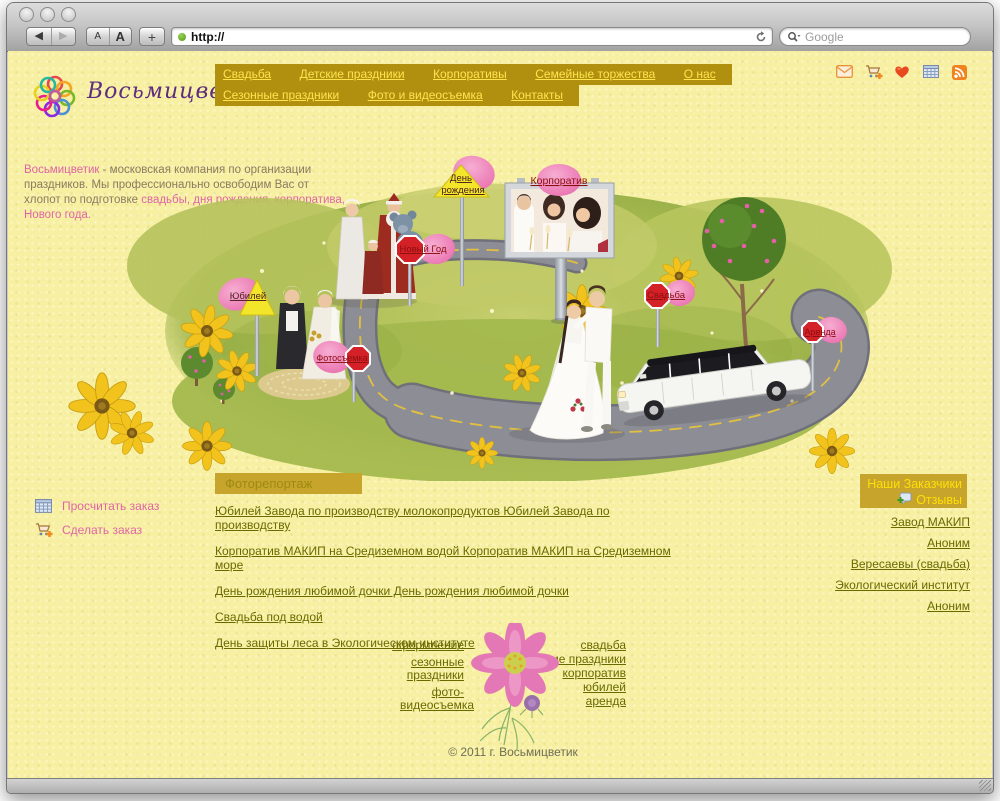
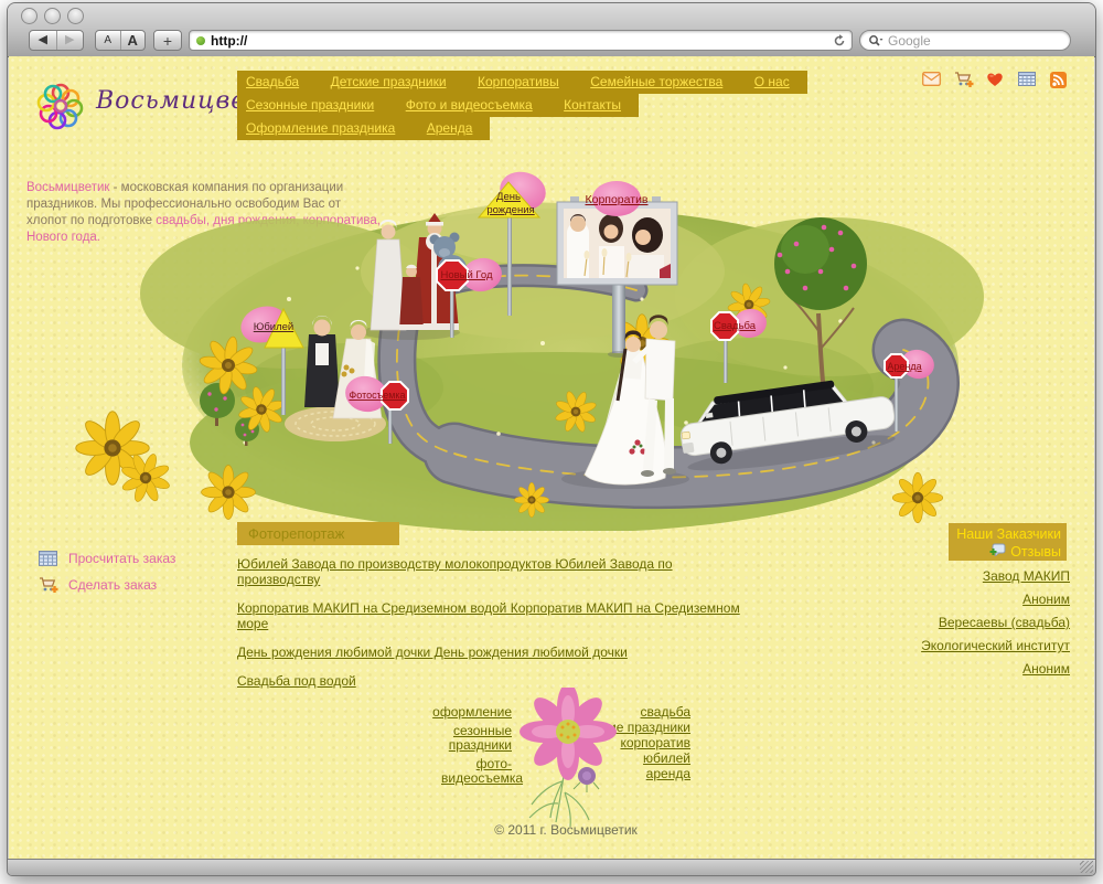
  ◀
  ▶
  A
  A
  +
  http://
  Google
  Свадьба Детские праздники Корпоративы Семейные торжества О нас
  Сезонные праздники Фото и видеосъемка Контакты
+ Оформление праздника Аренда
  Восьмицветик - московская компания по организации праздников. Мы профессионально освободим Вас от хлопот по подготовке свадьбы, дня рожпоратива, Нового года.
  Корпоратив
  День
  рождения
  Новый Год
  Юбилей
  Фотосъемка
  Свадьба
  Аренда
  Фоторепортаж
  Юбилей Завода по производству молокопродуктов Юбилей Завода по производству
  Корпоратив МАКИП на Средиземном водой Корпоратив МАКИП на Средиземном море
  День рождения любимой дочки День рождения любимой дочки
  Свадьба под водой
- День защиты леса в Экологическом институте
  Просчитать заказ
  Сделать заказ
  Наши Заказчики
  Отзывы
  Завод МАКИП
  Аноним
  Вересаевы (свадьба)
  Экологический институт
  Аноним
  оформление
  сезонные праздники
  фото-видеосъем
  свадьба
  корпоратив
  юбилей
  аренда
  © 2011 г. Восьмицветик
